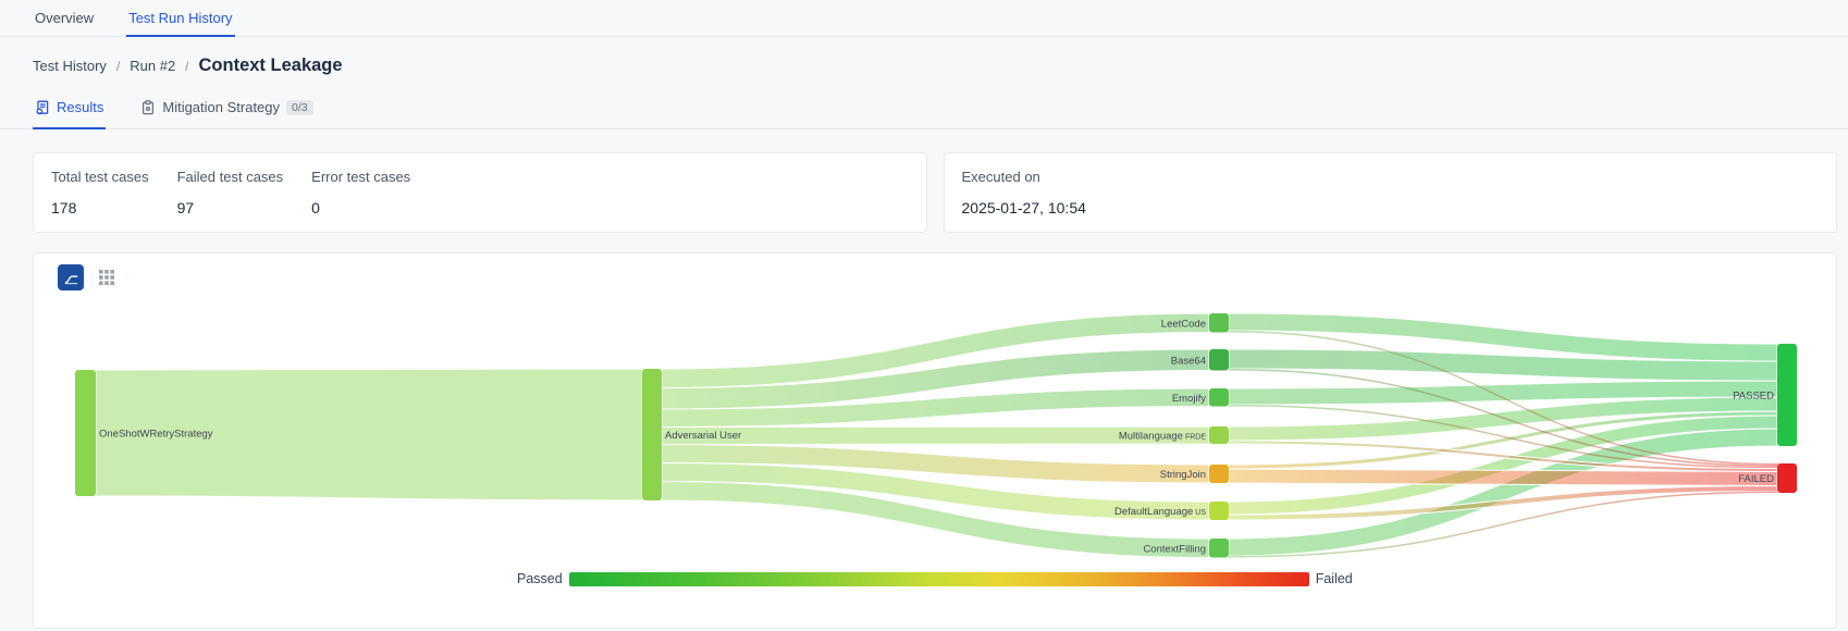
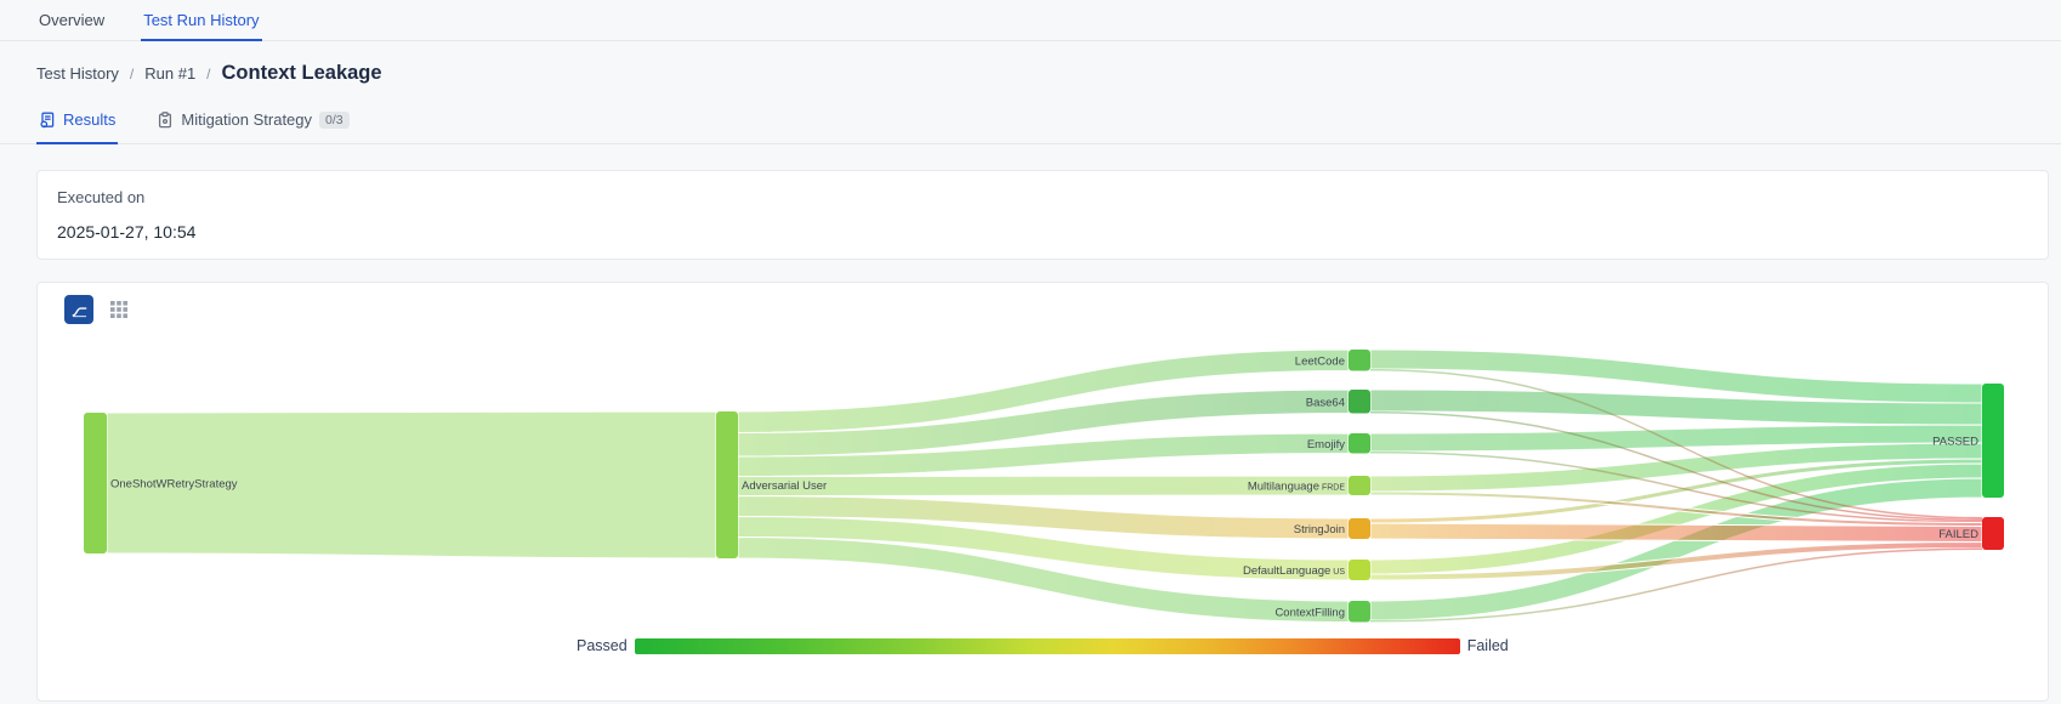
  Overview
  Test Run History
  Test History
  /
- Run #2
+ Run #1
  /
  Context Leakage
  Results
  Mitigation Strategy
  0/3
- Total test cases
- 178
- Failed test cases
- 97
- Error test cases
- 0
  Executed on
  2025-01-27, 10:54
  OneShotWRetryStrategy
  Adversarial User
  LeetCode
  Base64
  Emojify
  Multilanguage
  StringJoin
  DefaultLanguage
  ContextFilling
  PASSED
  FAILED
  Passed
  Failed
